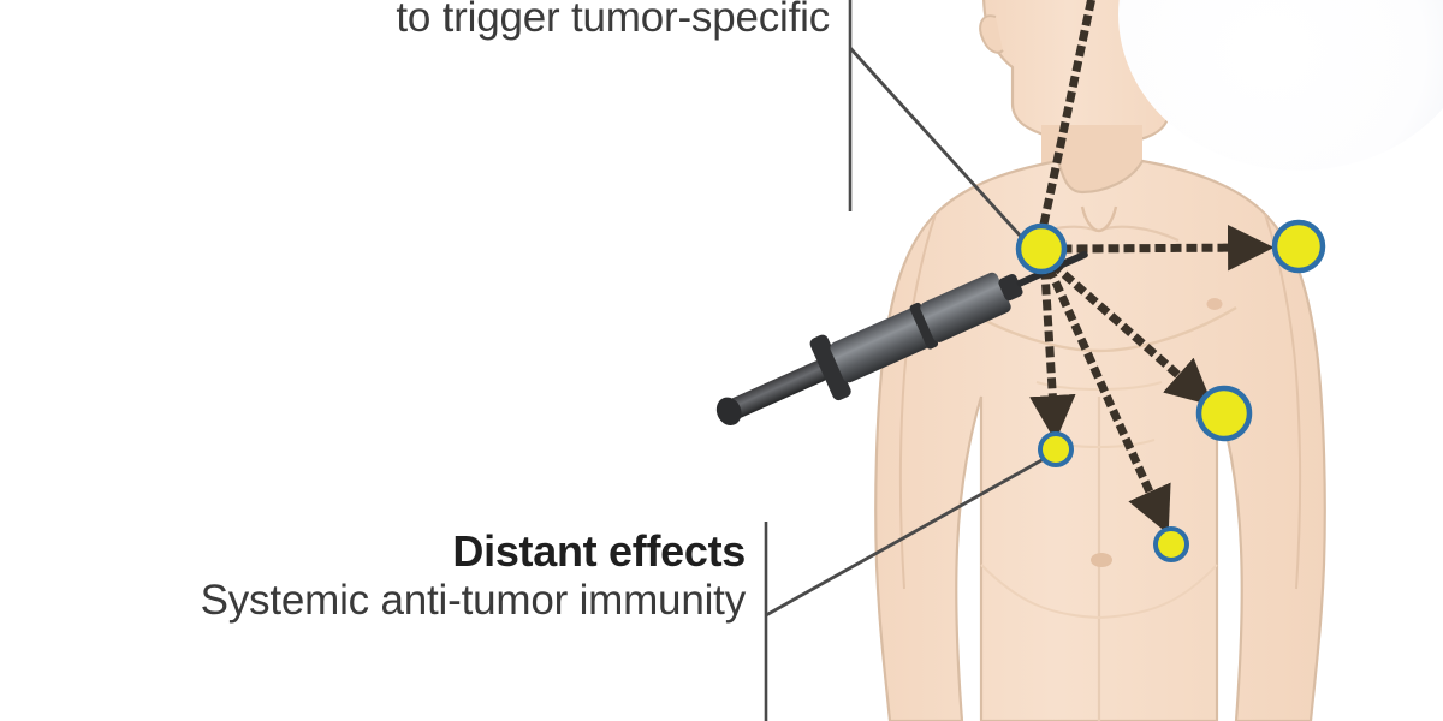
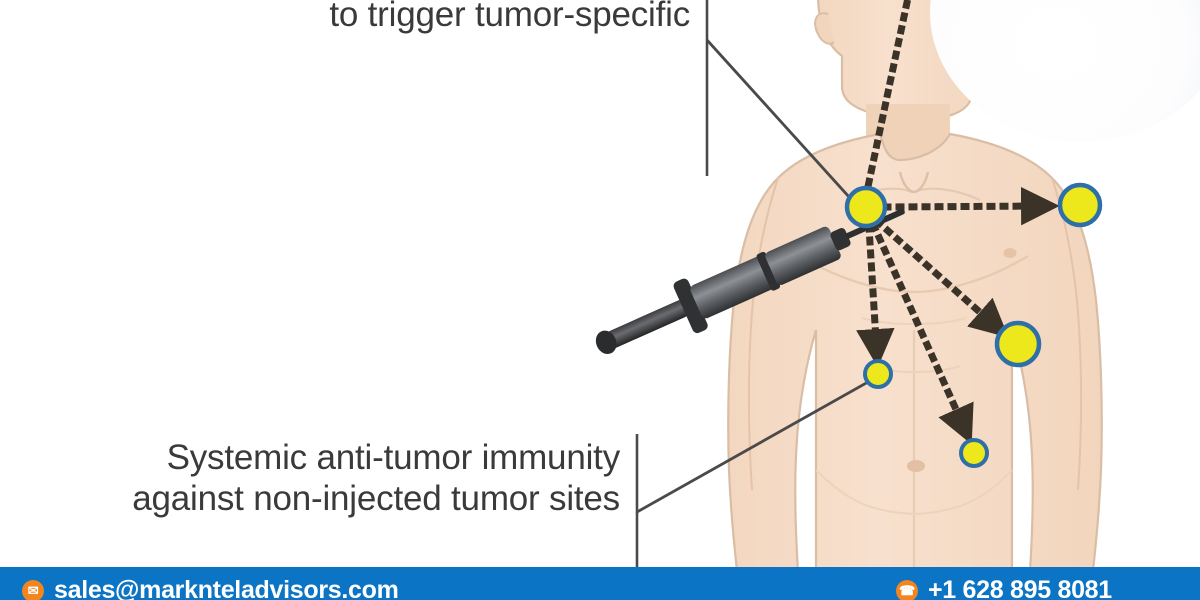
  to trigger tumor-specific
- Distant effects
  Systemic anti-tumor immunity
+ against non-injected tumor sites
+ ✉
+ sales@marknteladvisors.com
+ ☎
+ +1 628 895 8081
